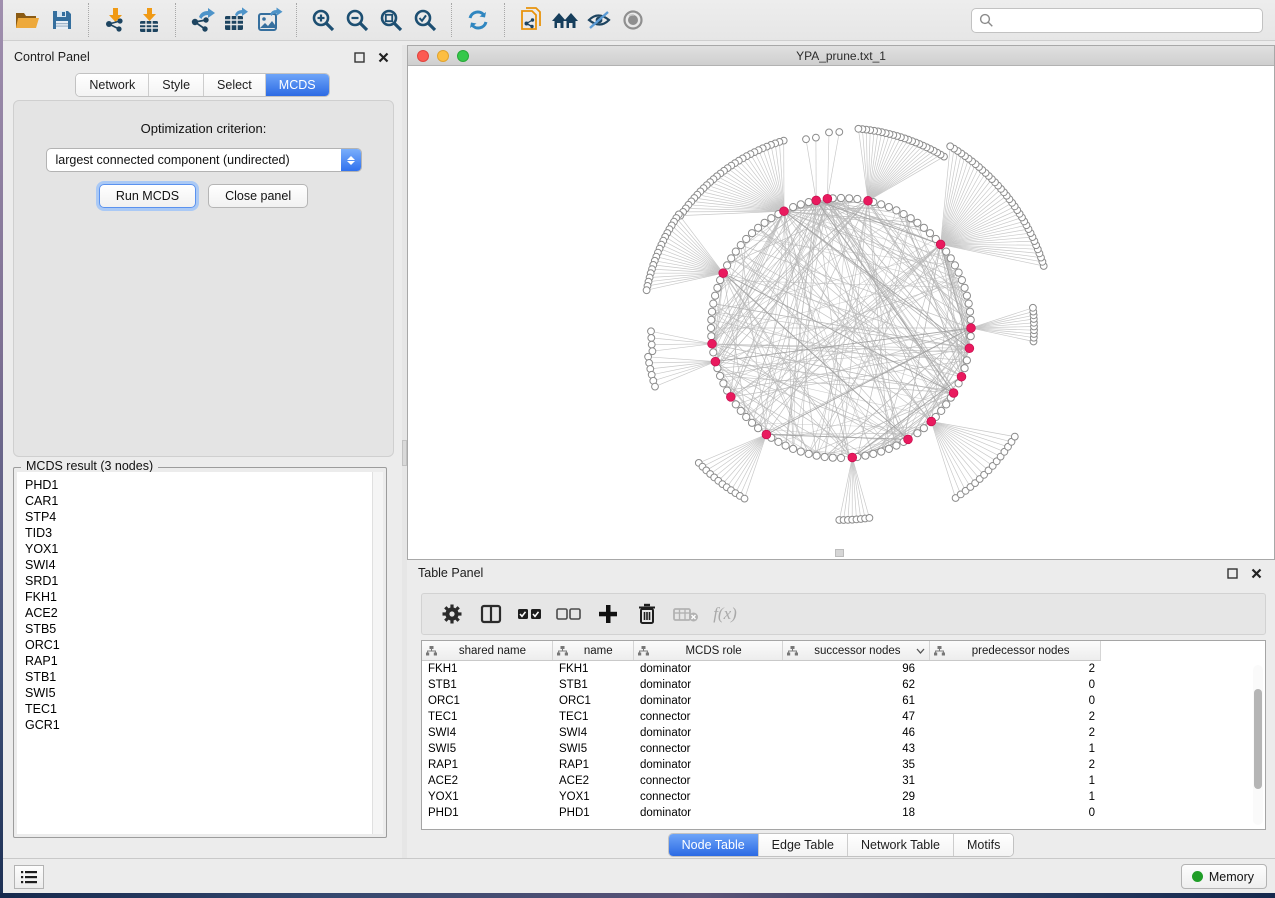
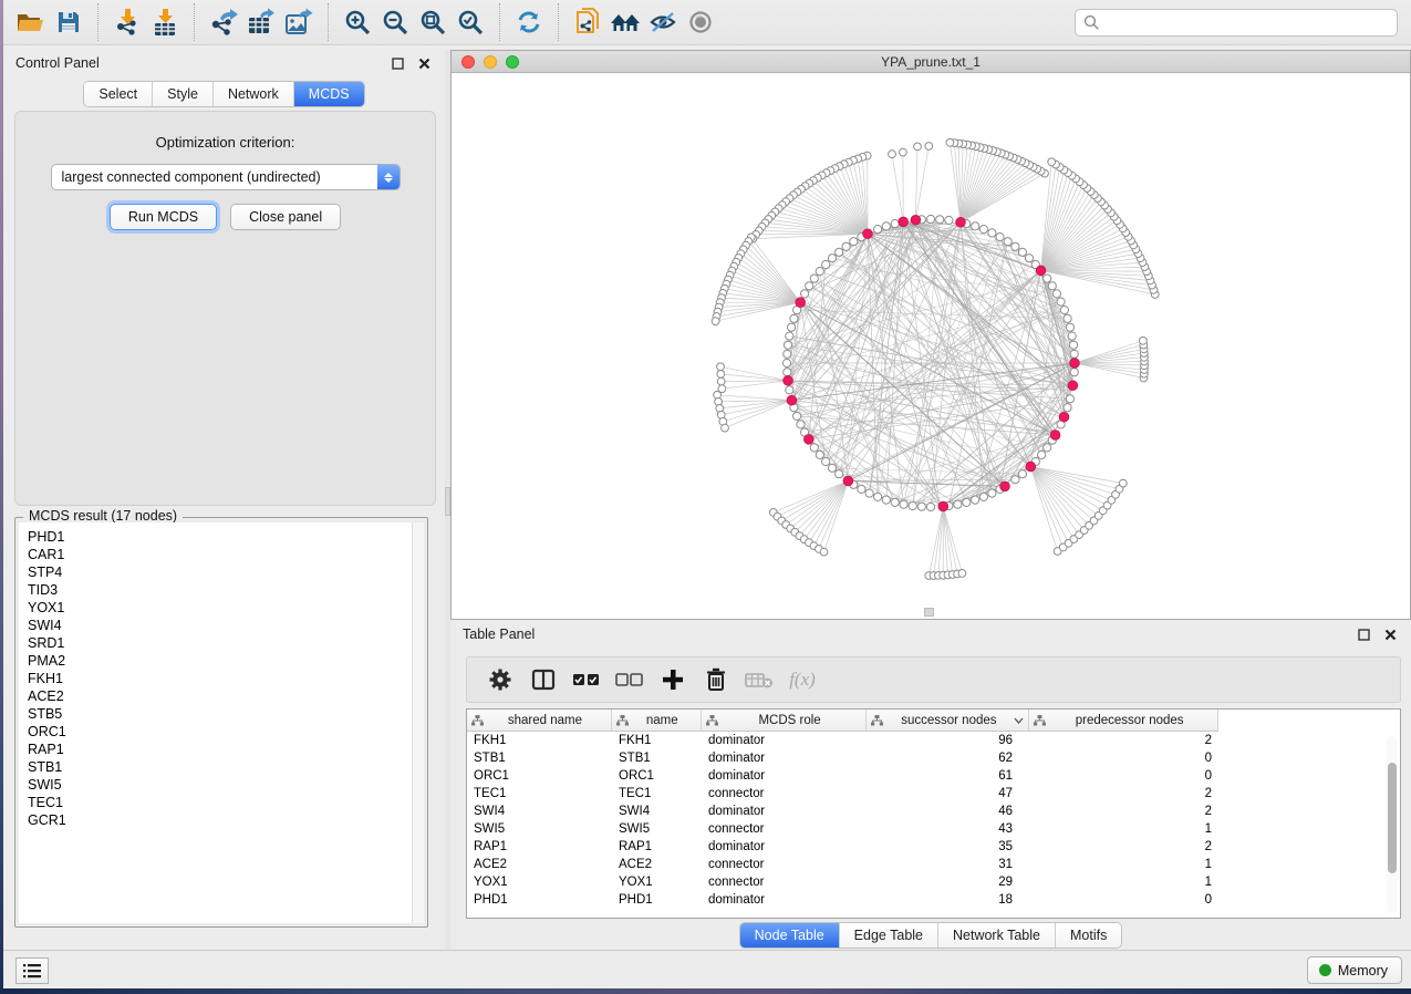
  Control Panel
- Network
+ Select
  Style
- Select
+ Network
  MCDS
  Optimization criterion:
  largest connected component (undirected)
  Run MCDS
  Close panel
- MCDS result (3 nodes)
+ MCDS result (17 nodes)
  PHD1
  CAR1
  STP4
  TID3
  YOX1
  SWI4
  SRD1
+ PMA2
  FKH1
  ACE2
  STB5
  ORC1
  RAP1
  STB1
  SWI5
  TEC1
  GCR1
  YPA_prune.txt_1
  Table Panel
  f(x)
  shared name
  name
  MCDS role
  successor nodes
  predecessor nodes
  FKH1
  FKH1
  dominator
  96
  2
  STB1
  STB1
  dominator
  62
  0
  ORC1
  ORC1
  dominator
  61
  0
  TEC1
  TEC1
  connector
  47
  2
  SWI4
  SWI4
  dominator
  46
  2
  SWI5
  SWI5
  connector
  43
  1
  RAP1
  RAP1
  dominator
  35
  2
  ACE2
  ACE2
  connector
  31
  1
  YOX1
  YOX1
  connector
  29
  1
  PHD1
  PHD1
  dominator
  18
  0
  Node Table
  Edge Table
  Network Table
  Motifs
  Memory
